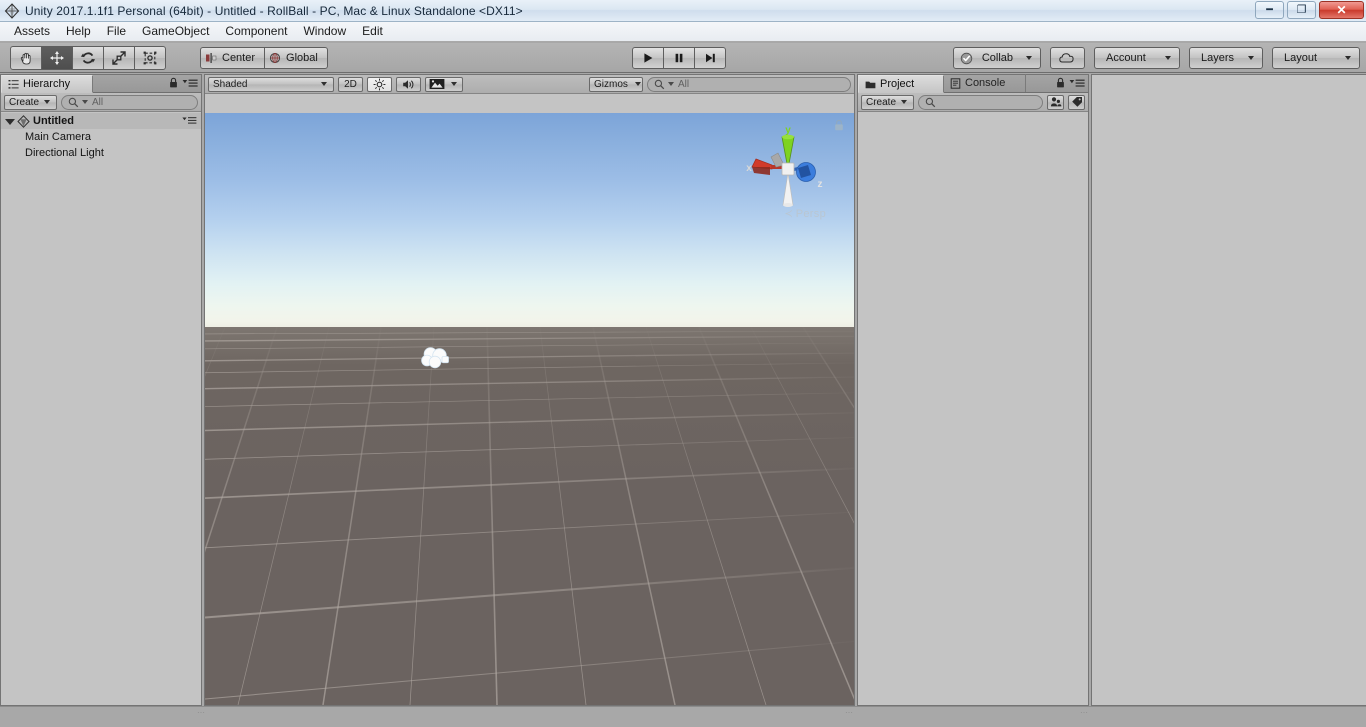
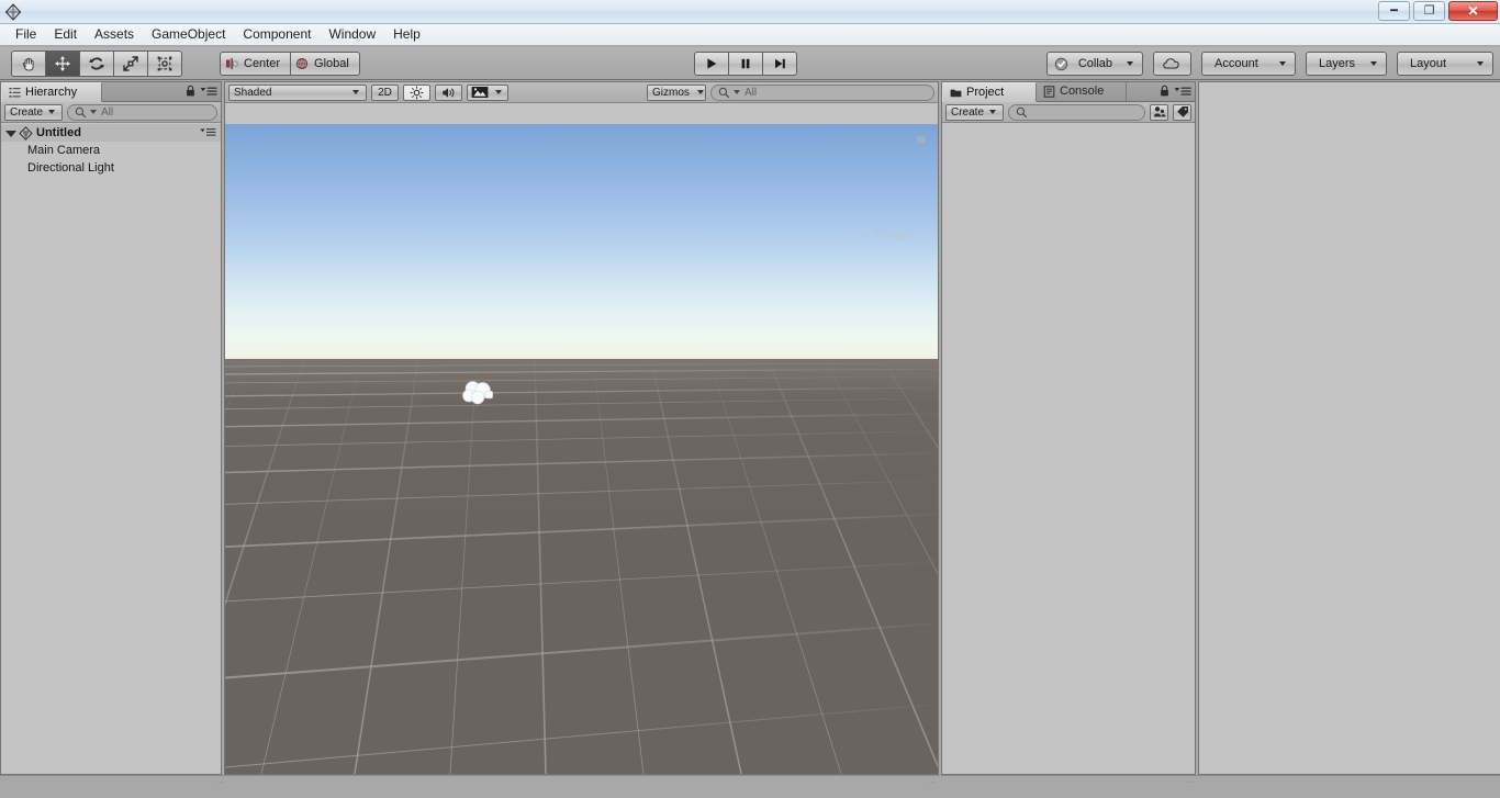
- Unity 2017.1.1f1 Personal (64bit) - Untitled - RollBall - PC, Mac & Linux Standalone <DX11>
  ━
  ❐
  ✕
- Assets
+ File
- Help
+ Edit
- File
+ Assets
  GameObject
  Component
  Window
- Edit
+ Help
  Center
  Global
  Collab
  Account
  Layers
  Layout
  Hierarchy
  Create
  All
  Untitled
  Main Camera
  Directional Light
  Shaded
  2D
  Gizmos
  All
- y
- x
- z
  ≺ Persp
  Project
  Console
  Create
